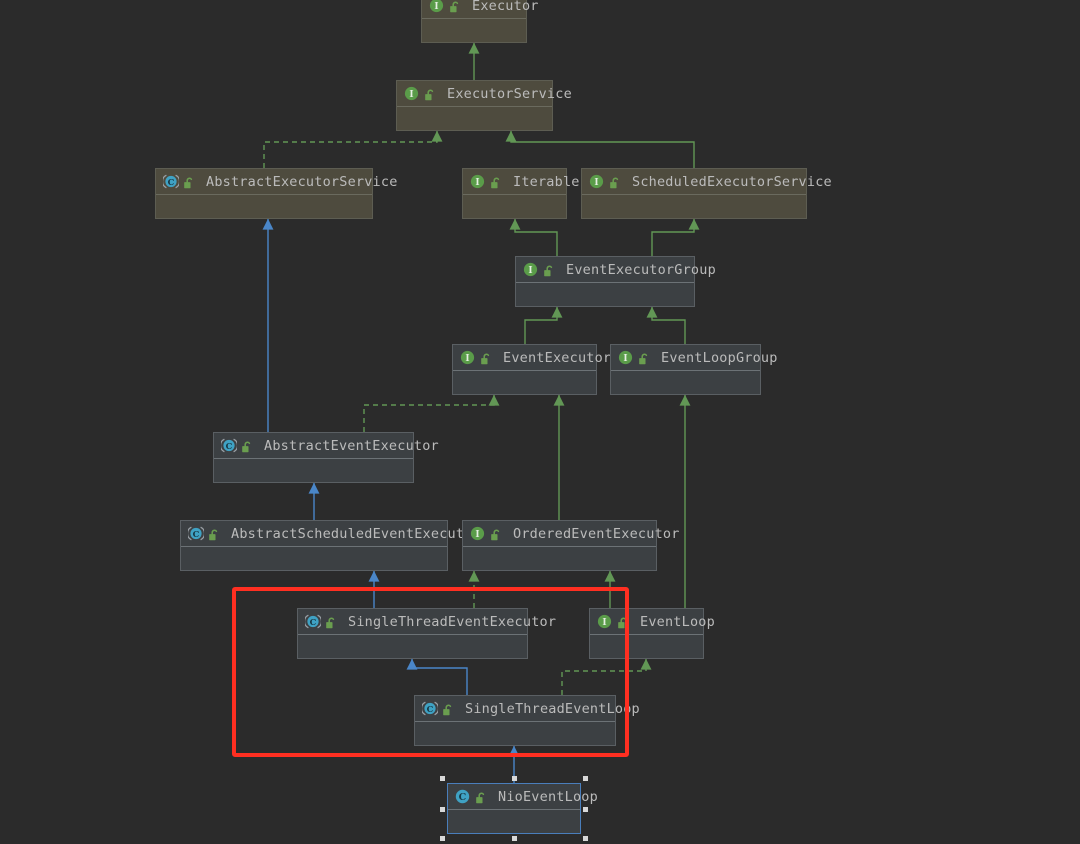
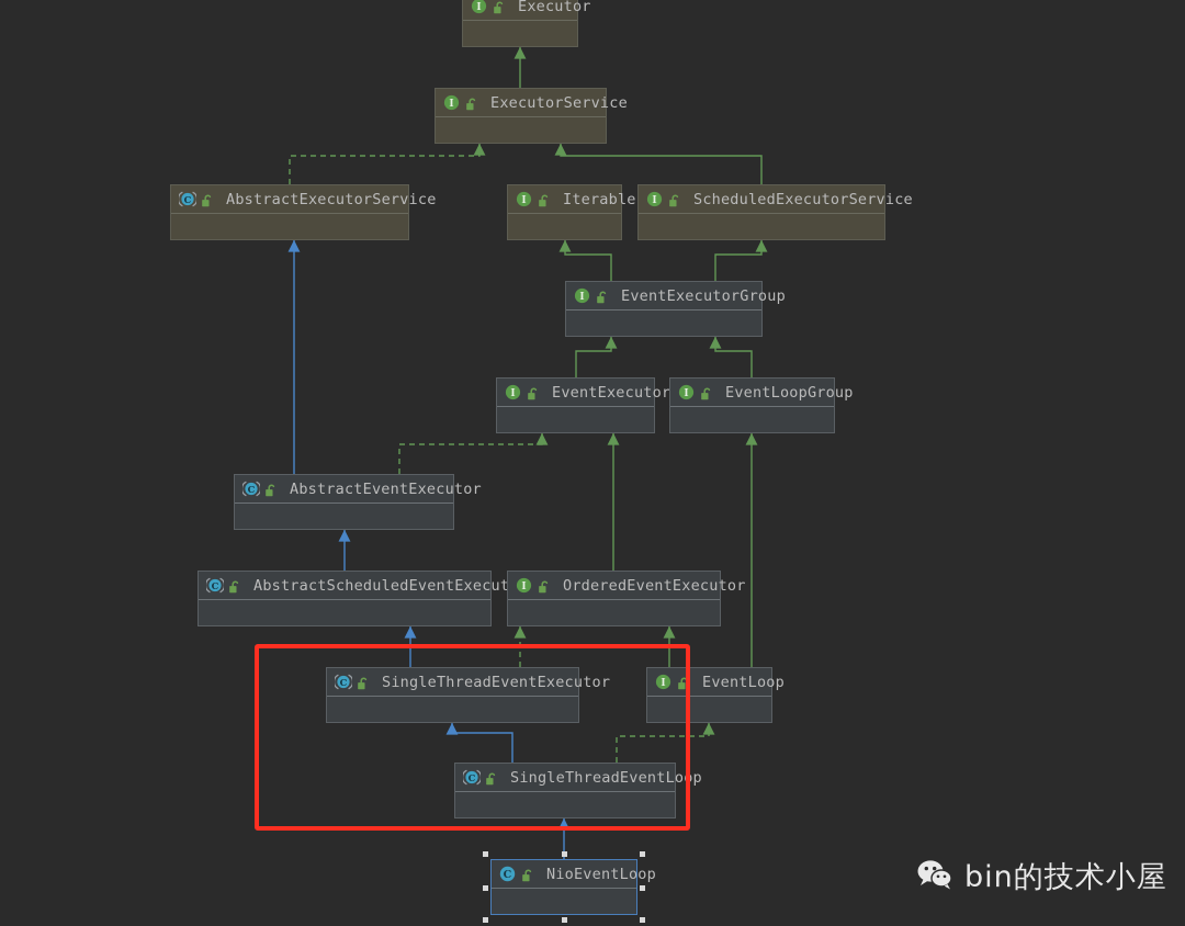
  I
  Executor
  I
  ExecutorService
  C
  AbstractExecutorService
  I
  Iterable
  I
  ScheduledExecutorService
  I
  EventExecutorGroup
  I
  EventExecutor
  I
  EventLoopGroup
  C
  AbstractEventExecutor
  C
  AbstractScheduledEventExecut
  I
  OrderedEventExecutor
  C
  SingleThreadEventExecutor
  I
  EventLoop
  C
  SingleThreadEventLoop
  C
  NioEventLoop
+ bin的技术小屋
